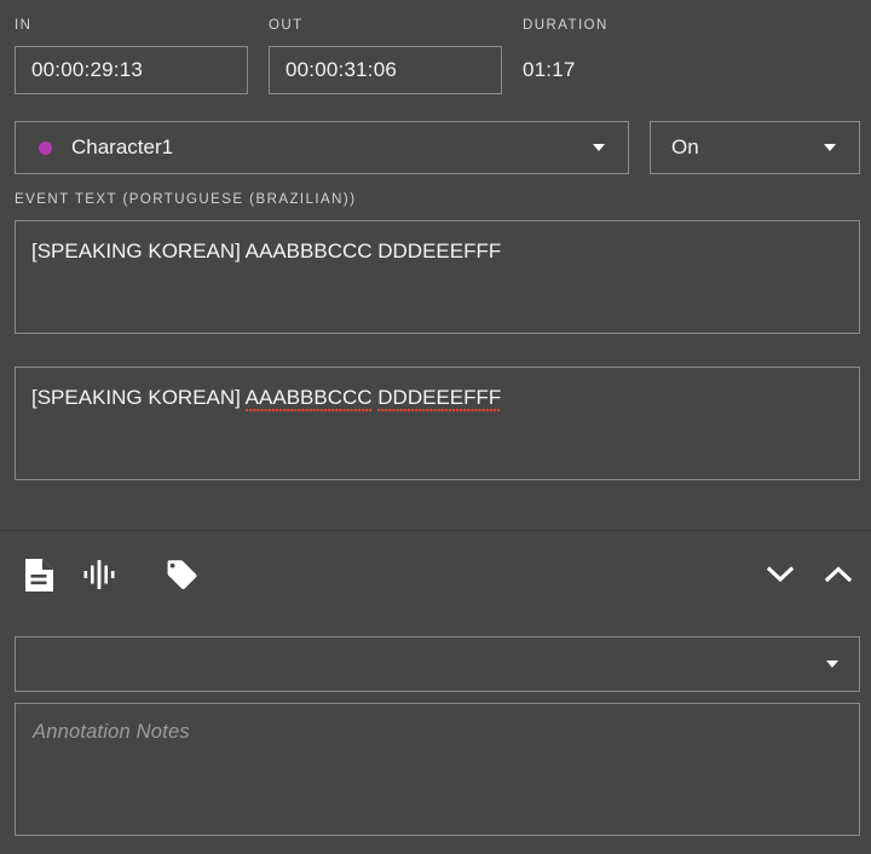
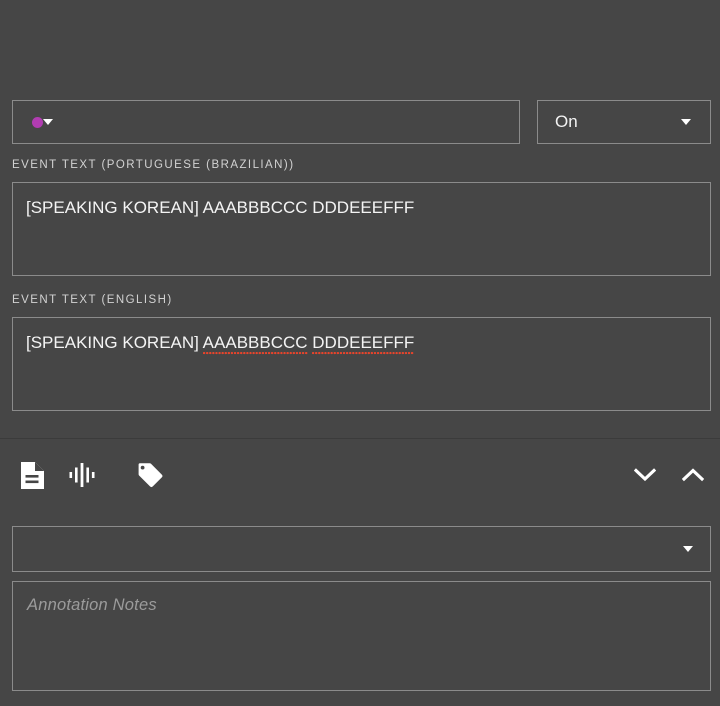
- IN
- 00:00:29:13
- OUT
- 00:00:31:06
- DURATION
- 01:17
- Character1
  On
  EVENT TEXT (PORTUGUESE (BRAZILIAN))
  [SPEAKING KOREAN] AAABBBCCC DDDEEEFFF
+ EVENT TEXT (ENGLISH)
  [SPEAKING KOREAN] AAABBBCCC DDDEEEFFF
  Annotation Notes
